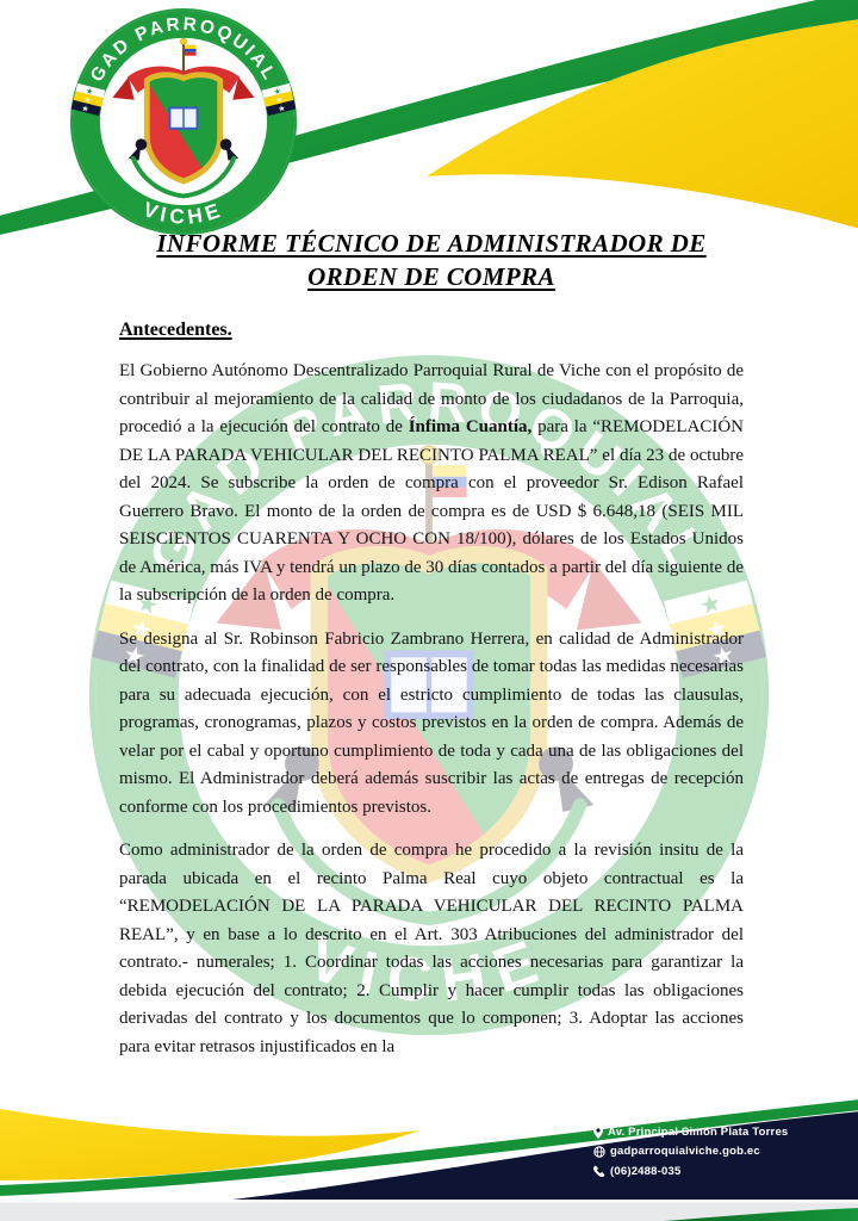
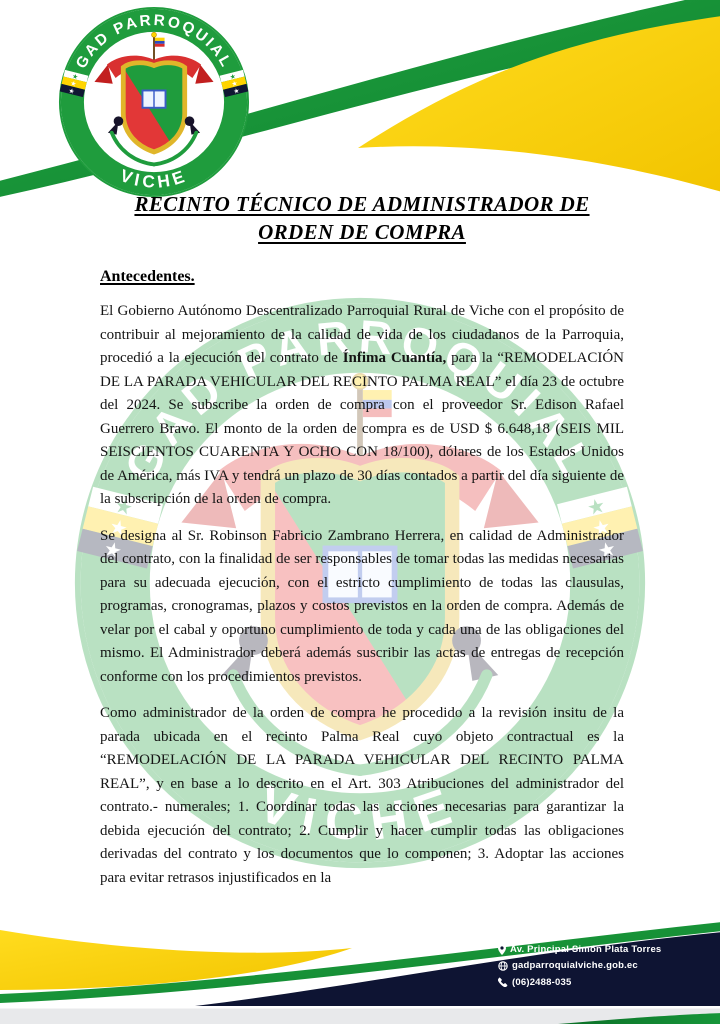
- INFORME TÉCNICO DE ADMINISTRADOR DE
+ RECINTO TÉCNICO DE ADMINISTRADOR DE
  ORDEN DE COMPRA
  Antecedentes.
- El Gobierno Autónomo Descentralizado Parroquial Rural de Viche con el propósito de contribuir al mejoramiento de la calidad de monto de los ciudadanos de la Parroquia, procedió a la ejecución del contrato de Ínfima Cuantía, para la “REMODELACIÓN DE LA PARADA VEHICULAR DEL RECINTO PALMA REAL” el día 23 de octubre del 2024. Se subscribe la orden de compra con el proveedor Sr. Edison Rafael Guerrero Bravo. El monto de la orden de compra es de USD $ 6.648,18 (SEIS MIL SEISCIENTOS CUARENTA Y OCHO CON 18/100), dólares de los Estados Unidos de América, más IVA y tendrá un plazo de 30 días contados a partir del día siguiente de la subscripción de la orden de compra.
+ El Gobierno Autónomo Descentralizado Parroquial Rural de Viche con el propósito de contribuir al mejoramiento de la calidad de vida de los ciudadanos de la Parroquia, procedió a la ejecución del contrato de Ínfima Cuantía, para la “REMODELACIÓN DE LA PARADA VEHICULAR DEL RECINTO PALMA REAL” el día 23 de octubre del 2024. Se subscribe la orden de compra con el proveedor Sr. Edison Rafael Guerrero Bravo. El monto de la orden de compra es de USD $ 6.648,18 (SEIS MIL SEISCIENTOS CUARENTA Y OCHO CON 18/100), dólares de los Estados Unidos de América, más IVA y tendrá un plazo de 30 días contados a partir del día siguiente de la subscripción de la orden de compra.
  Se designa al Sr. Robinson Fabricio Zambrano Herrera, en calidad de Administrador del contrato, con la finalidad de ser responsables de tomar todas las medidas necesarias para su adecuada ejecución, con el estricto cumplimiento de todas las clausulas, programas, cronogramas, plazos y costos previstos en la orden de compra. Además de velar por el cabal y oportuno cumplimiento de toda y cada una de las obligaciones del mismo. El Administrador deberá además suscribir las actas de entregas de recepción conforme con los procedimientos previstos.
  Como administrador de la orden de compra he procedido a la revisión insitu de la parada ubicada en el recinto Palma Real cuyo objeto contractual es la “REMODELACIÓN DE LA PARADA VEHICULAR DEL RECINTO PALMA REAL”, y en base a lo descrito en el Art. 303 Atribuciones del administrador del contrato.- numerales; 1. Coordinar todas las acciones necesarias para garantizar la debida ejecución del contrato; 2. Cumplir y hacer cumplir todas las obligaciones derivadas del contrato y los documentos que lo componen; 3. Adoptar las acciones para evitar retrasos injustificados en la
  Av. Principal Simón Plata Torres
  gadparroquialviche.gob.ec
  (06)2488-035
